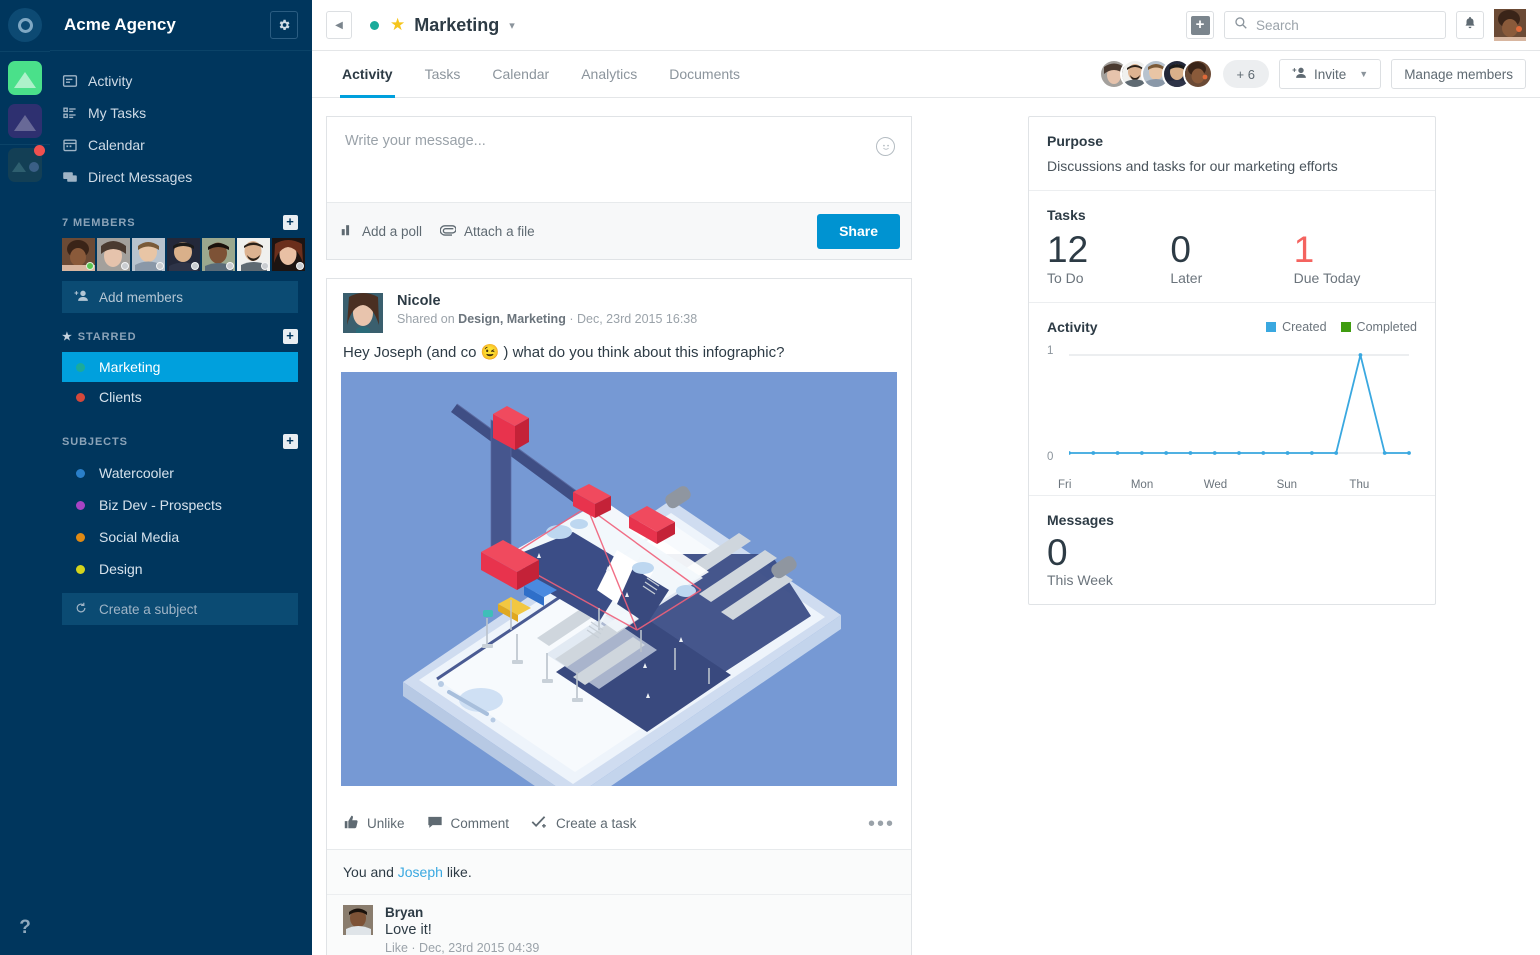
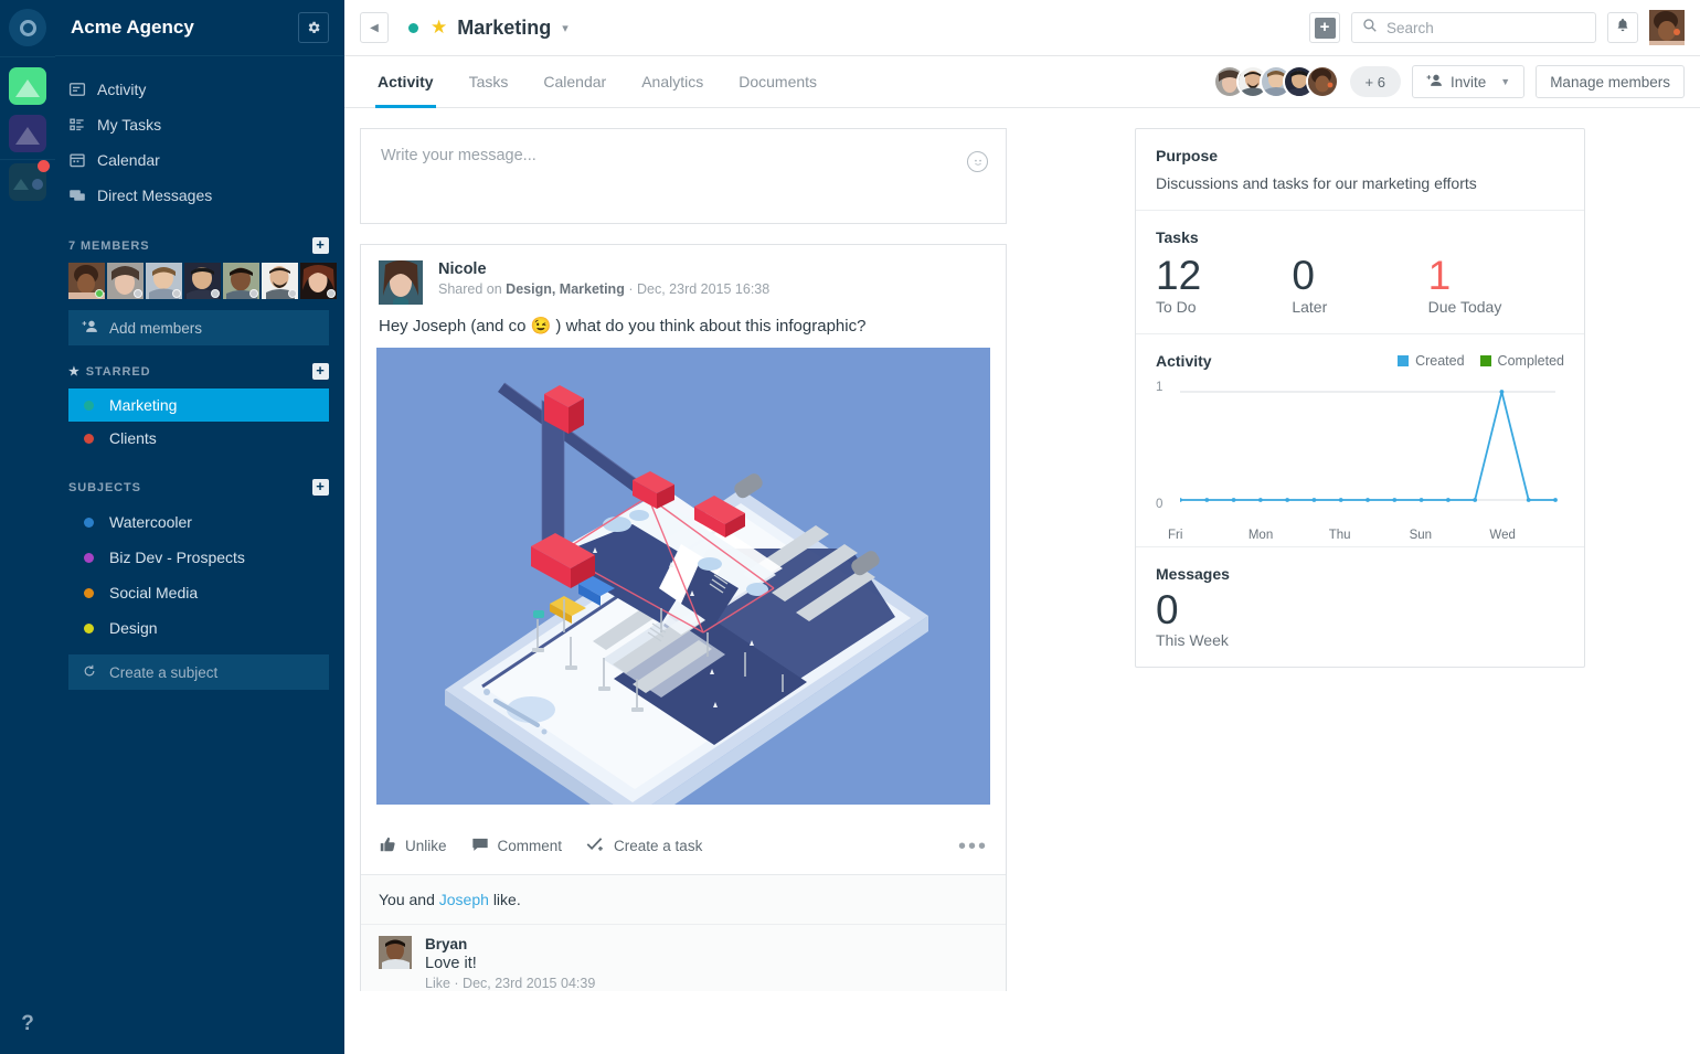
  ?
  Acme Agency
  Activity
  My Tasks
  Calendar
  Direct Messages
  7 MEMBERS
  +
  Add members
  ★ STARRED
  +
  Marketing
  Clients
  SUBJECTS
  +
  Watercooler
  Biz Dev - Prospects
  Social Media
  Design
  Create a subject
  ◀
  ★
  Marketing
  ▾
  +
  Search
  Activity
  Tasks
  Calendar
  Analytics
  Documents
  + 6
  Invite
  ▼
  Manage members
  Write your message...
- Add a poll
- Attach a file
- Share
  Nicole
  Shared on Design, Marketing · Dec, 23rd 2015 16:38
  Hey Joseph (and co 😉 ) what do you think about this infographic?
  Unlike
  Comment
  Create a task
  •••
  You and Joseph like.
  Bryan
  Love it!
  Like · Dec, 23rd 2015 04:39
  Purpose
  Discussions and tasks for our marketing efforts
  Tasks
  12
  To Do
  0
  Later
  1
  Due Today
  Activity
  Created
  Completed
  1
  0
  Fri
  Mon
- Wed
+ Thu
  Sun
- Thu
+ Wed
  Messages
  0
  This Week
